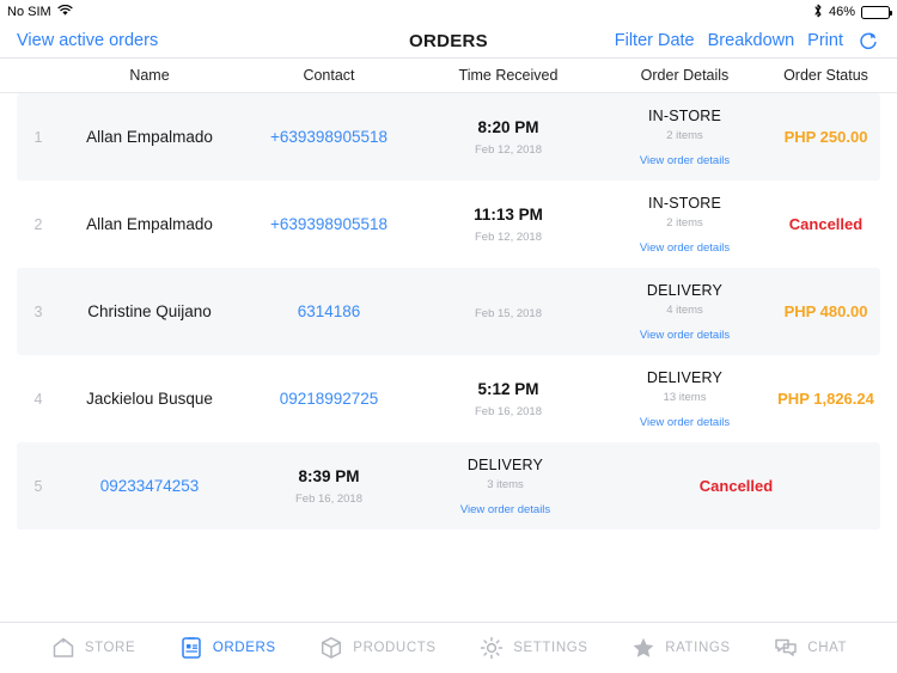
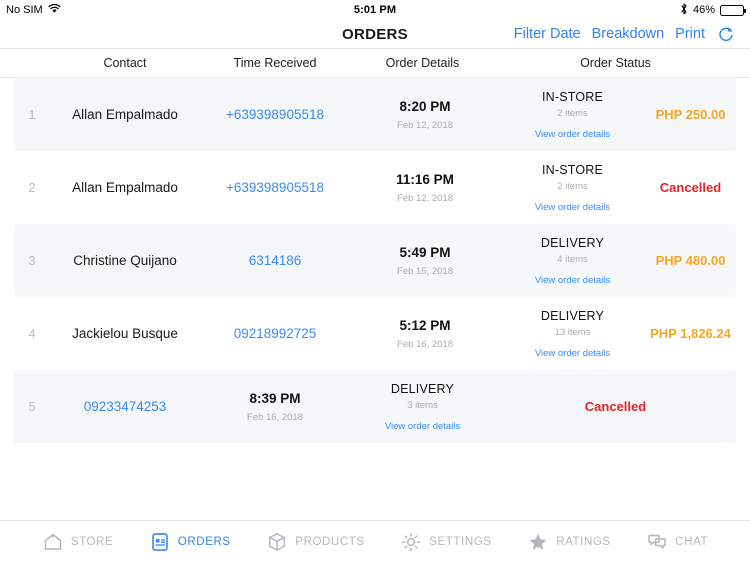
  No SIM
+ 5:01 PM
  46%
- View active orders
  ORDERS
  Filter Date
  Breakdown
  Print
- Name
  Contact
  Time Received
  Order Details
  Order Status
  1
  Allan Empalmado
  +639398905518
  8:20 PM
  Feb 12, 2018
  IN-STORE
  2 items
  View order details
  PHP 250.00
  2
  Allan Empalmado
  +639398905518
- 11:13 PM
+ 11:16 PM
  Feb 12, 2018
  IN-STORE
  2 items
  View order details
  Cancelled
  3
  Christine Quijano
  6314186
+ 5:49 PM
  Feb 15, 2018
  DELIVERY
  4 items
  View order details
  PHP 480.00
  4
  Jackielou Busque
  09218992725
  5:12 PM
  Feb 16, 2018
  DELIVERY
  13 items
  View order details
  PHP 1,826.24
  5
  09233474253
  8:39 PM
  Feb 16, 2018
  DELIVERY
  3 items
  View order details
  Cancelled
  STORE
  ORDERS
  PRODUCTS
  SETTINGS
  RATINGS
  CHAT
